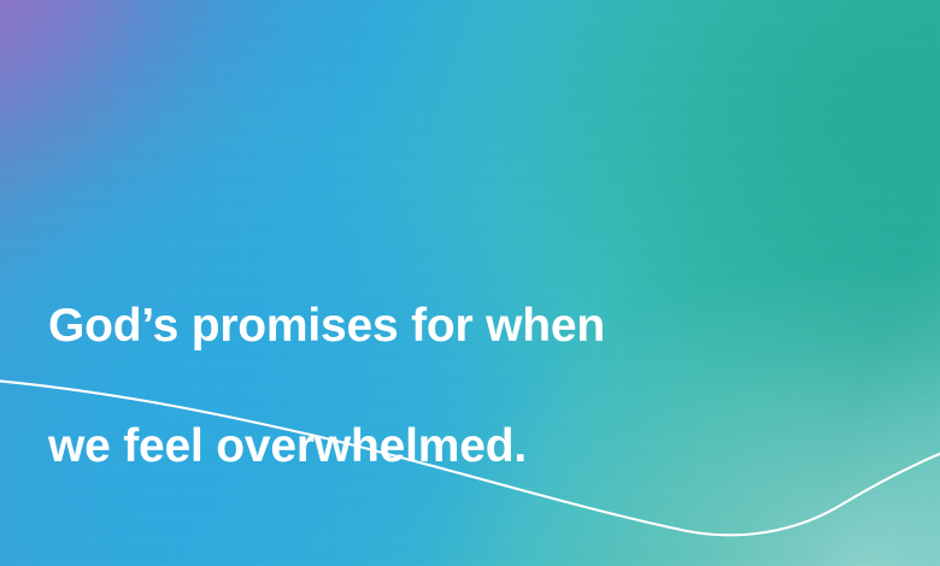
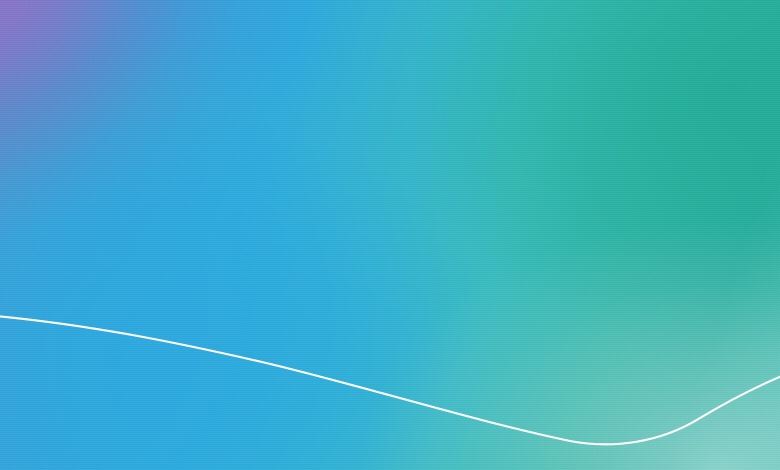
- God’s promises for when
- we feel overwhelmed.
